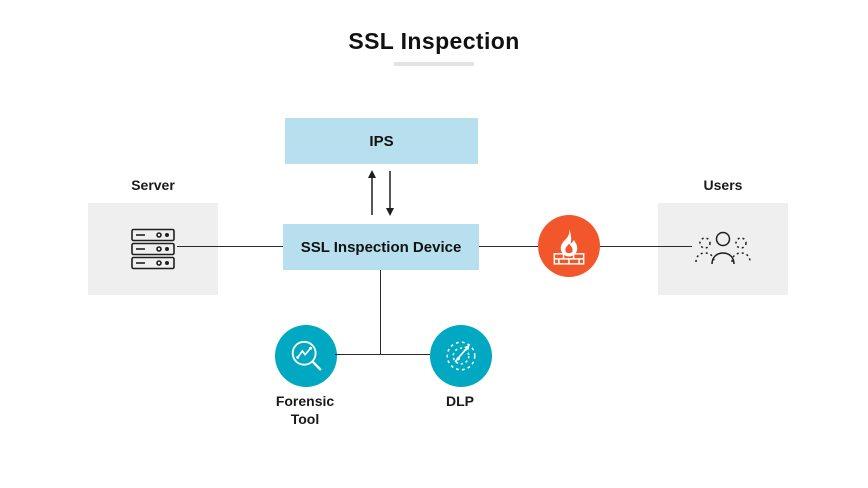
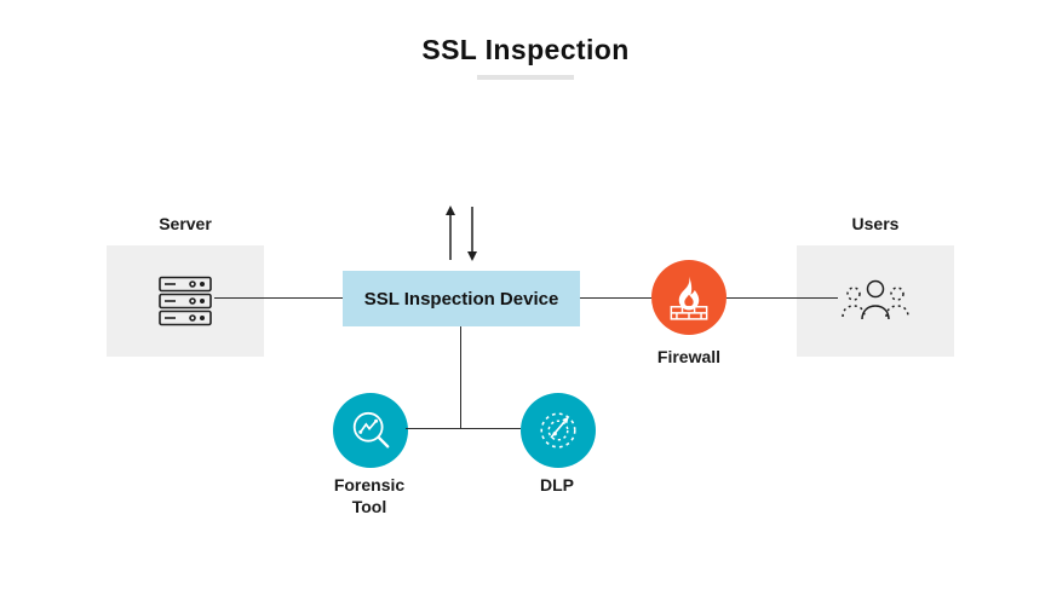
  SSL Inspection
- IPS
  SSL Inspection Device
  Server
  Users
+ Firewall
  Forensic Tool
  DLP
